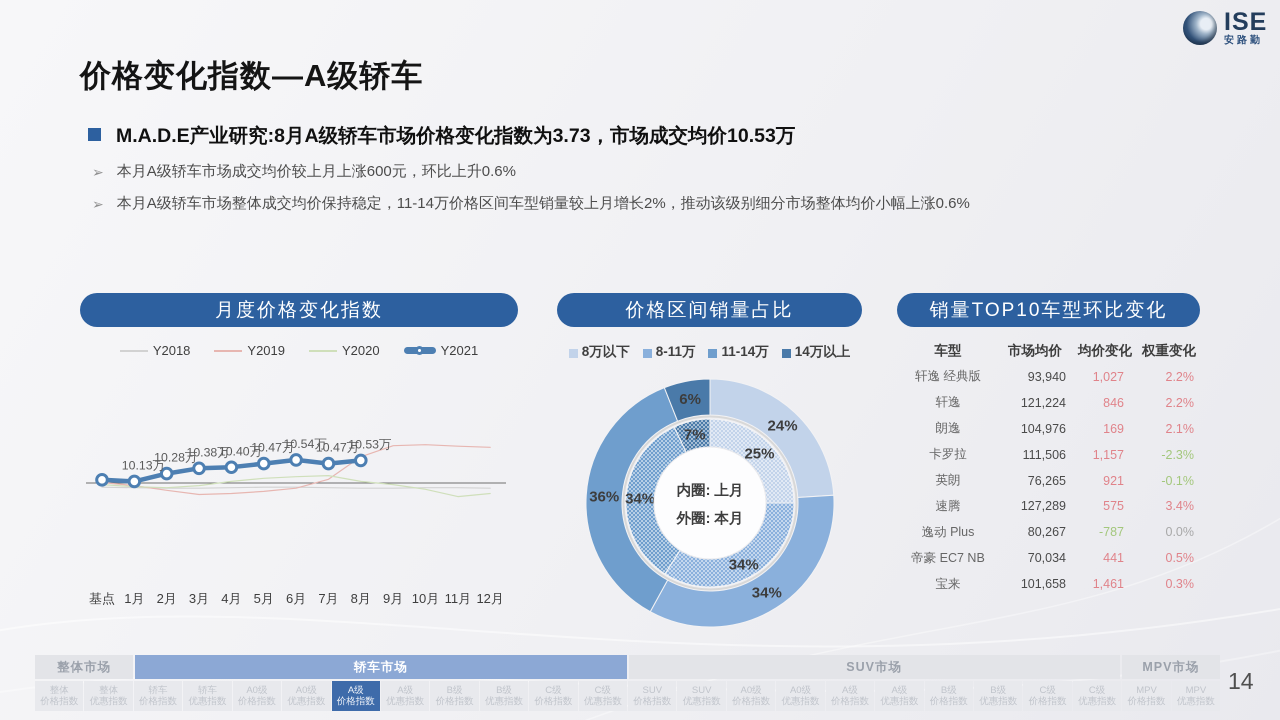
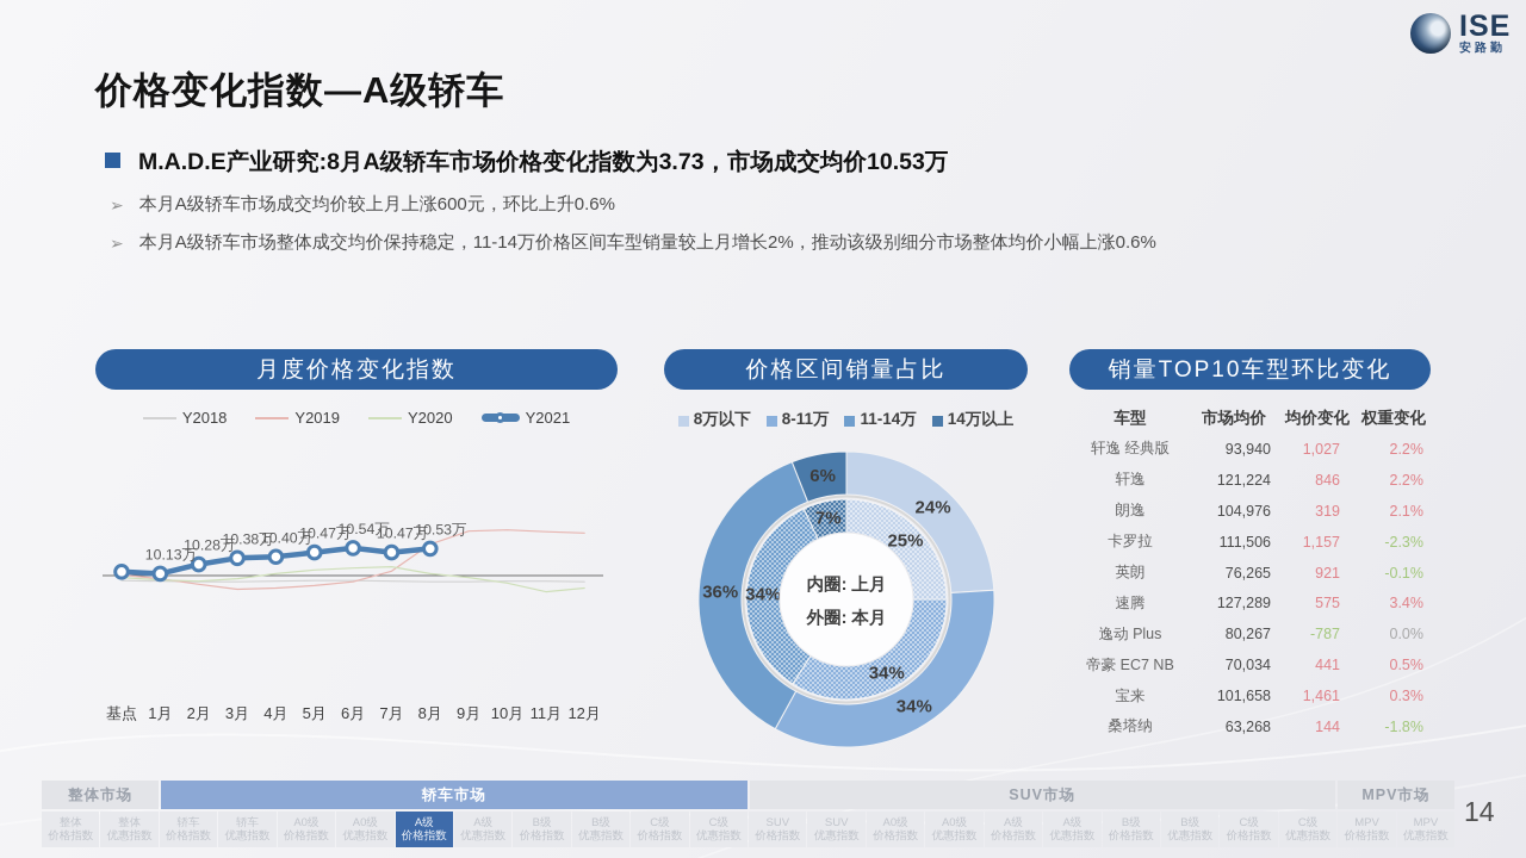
  ISE
  安路勤
  价格变化指数—A级轿车
  M.A.D.E产业研究:8月A级轿车市场价格变化指数为3.73，市场成交均价10.53万
  ➢
  本月A级轿车市场成交均价较上月上涨600元，环比上升0.6%
  ➢
  本月A级轿车市场整体成交均价保持稳定，11-14万价格区间车型销量较上月增长2%，推动该级别细分市场整体均价小幅上涨0.6%
  月度价格变化指数
  价格区间销量占比
  销量TOP10车型环比变化
  Y2018
  Y2019
  Y2020
  Y2021
  10.13万
  10.28万
  10.38万
  10.40万
  10.47万
  10.54万
  10.47万
  10.53万
  基点
  1月
  2月
  3月
  4月
  5月
  6月
  7月
  8月
  9月
  10月
  11月
  12月
  8万以下
  8-11万
  11-14万
  14万以上
  24%
  34%
  36%
  6%
  25%
  34%
  34%
  7%
  内圈: 上月
  外圈: 本月
  车型
  市场均价
  均价变化
  权重变化
  轩逸 经典版
  93,940
  1,027
  2.2%
  轩逸
  121,224
  846
  2.2%
  朗逸
  104,976
- 169
+ 319
  2.1%
  卡罗拉
  111,506
  1,157
  -2.3%
  英朗
  76,265
  921
  -0.1%
  速腾
  127,289
  575
  3.4%
  逸动 Plus
  80,267
  -787
  0.0%
  帝豪 EC7 NB
  70,034
  441
  0.5%
  宝来
  101,658
  1,461
  0.3%
+ 桑塔纳
+ 63,268
+ 144
+ -1.8%
  整体市场
  轿车市场
  SUV市场
  MPV市场
  整体
  价格指数
  整体
  优惠指数
  轿车
  价格指数
  轿车
  优惠指数
  A0级
  价格指数
  A0级
  优惠指数
  A级
  价格指数
  A级
  优惠指数
  B级
  价格指数
  B级
  优惠指数
  C级
  价格指数
  C级
  优惠指数
  SUV
  价格指数
  SUV
  优惠指数
  A0级
  价格指数
  A0级
  优惠指数
  A级
  价格指数
  A级
  优惠指数
  B级
  价格指数
  B级
  优惠指数
  C级
  价格指数
  C级
  优惠指数
  MPV
  价格指数
  MPV
  优惠指数
  14
